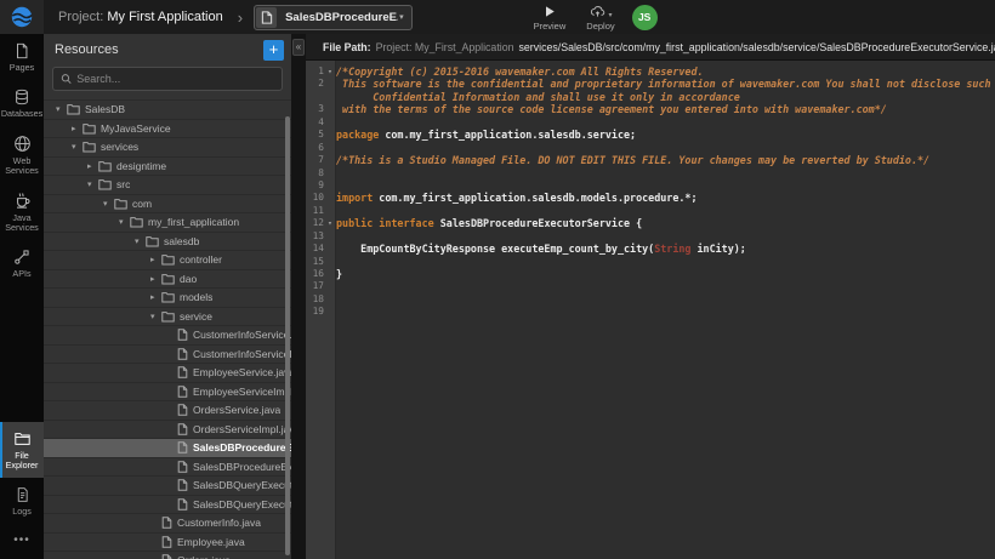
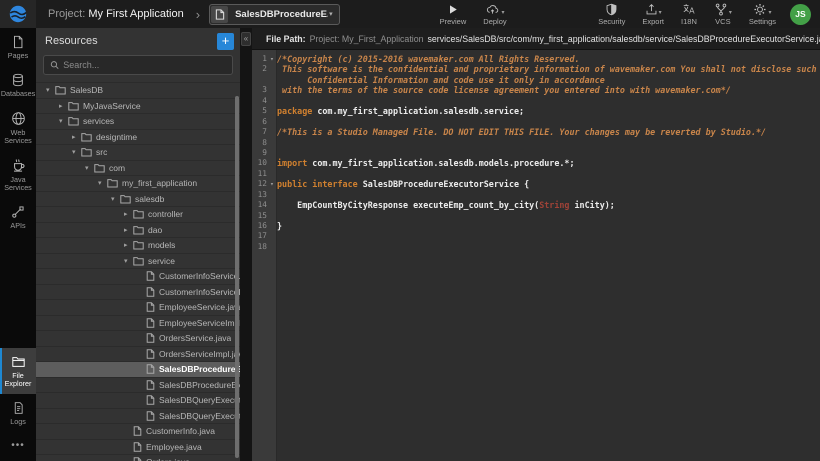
  Project: My First Application
  ›
  SalesDBProcedureE
  Preview
  Deploy
+ Security
+ Export
+ A
+ I18N
+ VCS
+ Settings
  JS
  Pages
  Databases
  Web Services
  Java Services
  APIs
  File Explorer
  Logs
  •••
  Resources
  +
  Search...
  SalesDB
  MyJavaService
  services
  designtime
  src
  com
  my_first_application
  salesdb
  controller
  dao
  models
  service
  CustomerInfoServic
  EmployeeService.ja
  EmployeeServiceIm
  OrdersService.java
  OrdersServiceImpl.j
  CustomerInfo.java
  Employee.java
  «
  File Path:
  Project: My_First_Application
  services/SalesDB/src/com/my_first_application/salesdb/service/SalesDBProcedureExecutorService.j
  1
  ▾
  /*Copyright (c) 2015-2016 wavemaker.com All Rights Reserved.
  2
  This software is the confidential and proprietary information of wavemaker.com You shall not disclose such
- Confidential Information and shall use it only in accordance
+ Confidential Information and code use it only in accordance
  3
  with the terms of the source code license agreement you entered into with wavemaker.com*/
  4
  5
  package com.my_first_application.salesdb.service;
  6
  7
  /*This is a Studio Managed File. DO NOT EDIT THIS FILE. Your changes may be reverted by Studio.*/
  8
  9
  10
  import com.my_first_application.salesdb.models.procedure.*;
  11
  12
  ▾
  public interface SalesDBProcedureExecutorService {
  13
  14
  EmpCountByCityResponse executeEmp_count_by_city(String inCity);
  15
  16
  }
  17
  18
- 19
